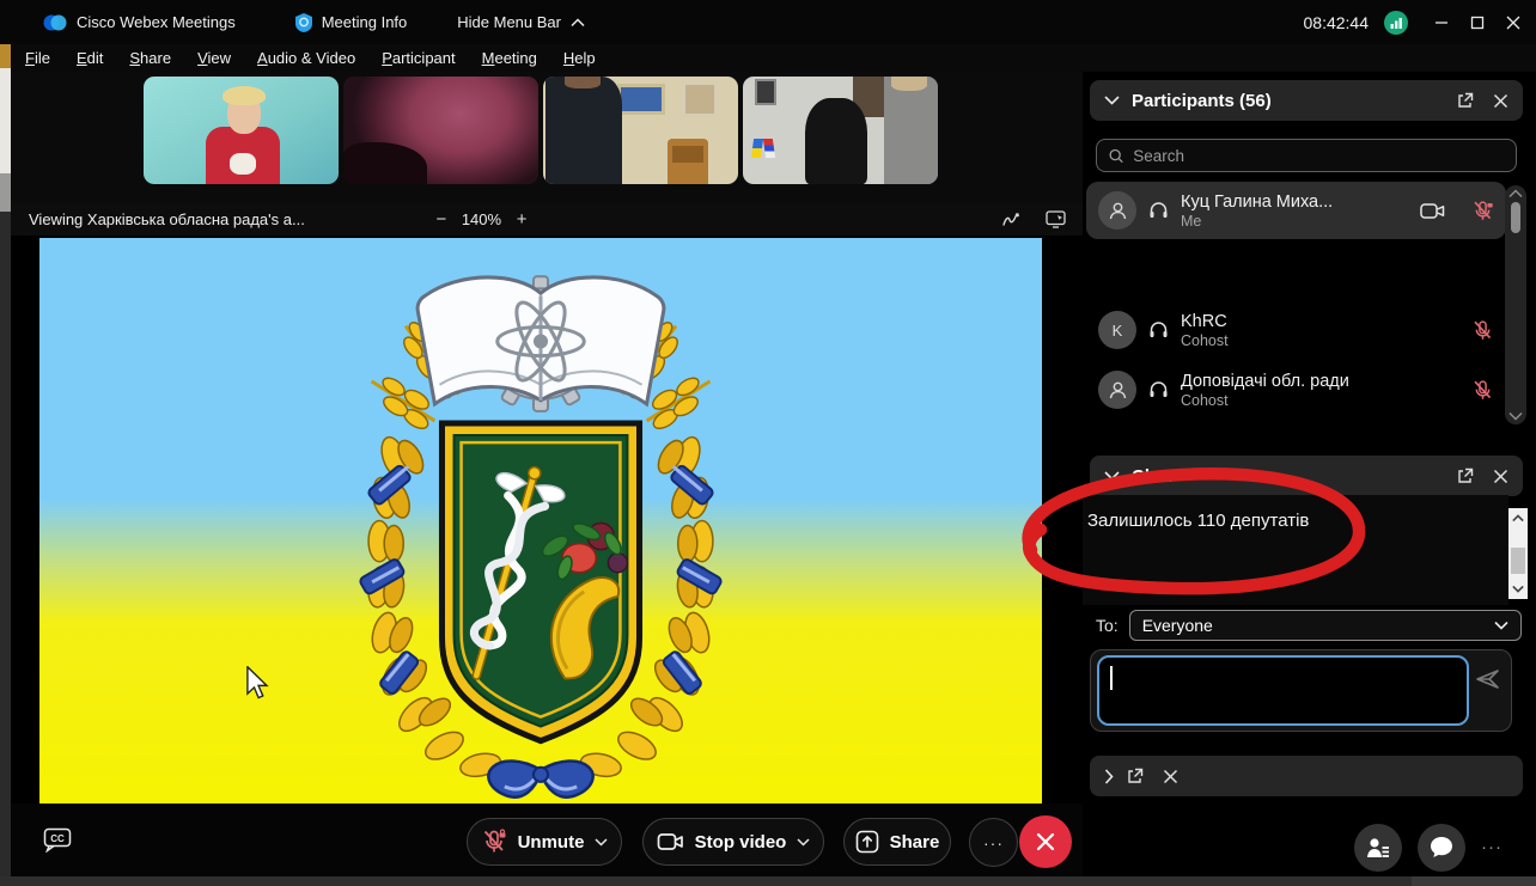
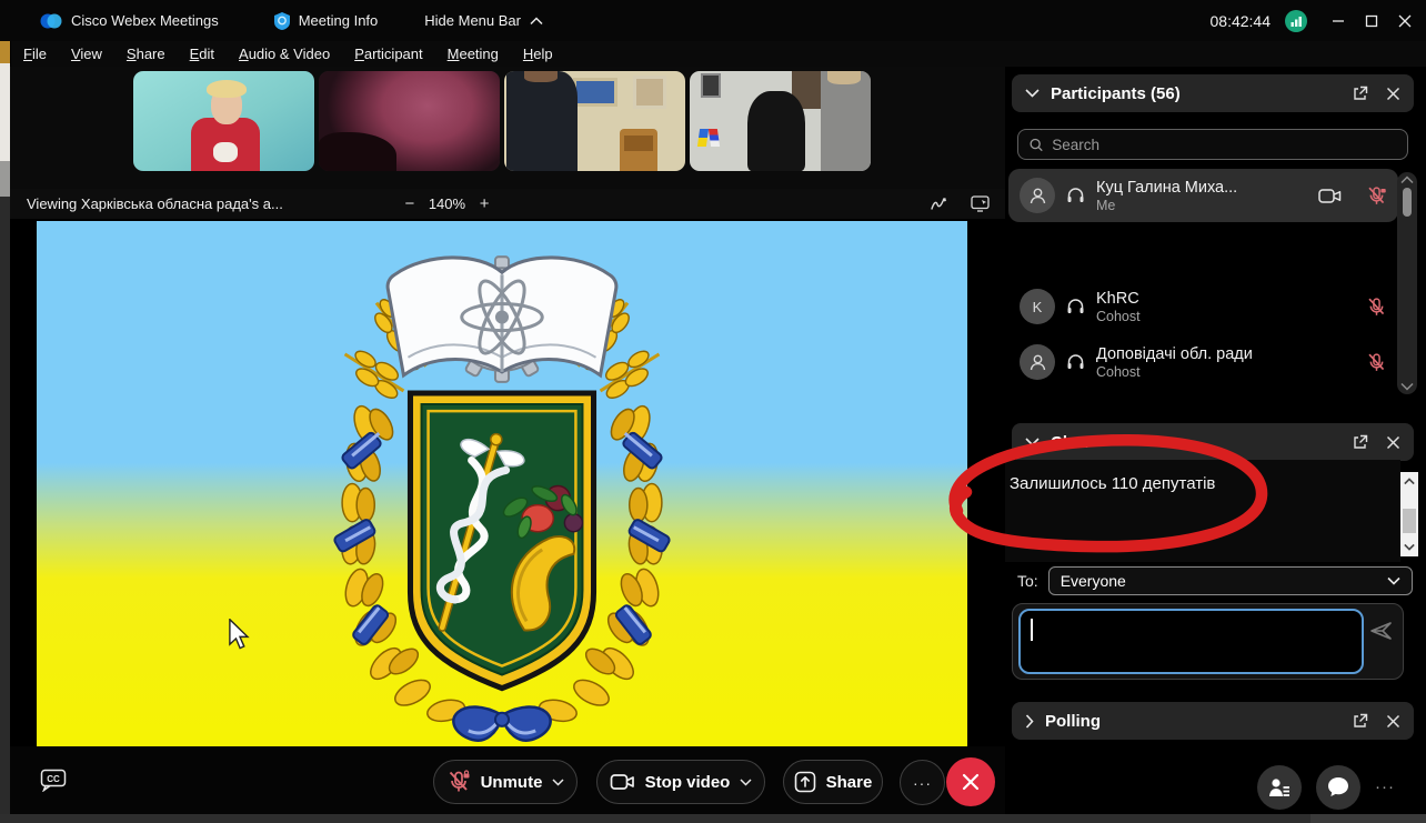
  Cisco Webex Meetings
  Meeting Info
  Hide Menu Bar
  08:42:44
  File
- Edit
+ View
  Share
- View
+ Edit
  Audio & Video
  Participant
  Meeting
  Help
  Viewing Харківська обласна рада's a...
  −
  140%
  +
  CC
  Unmute
  Stop video
  Share
  ···
  Participants (56)
  Search
  Куц Галина Миха...
  Me
  K
  KhRC
  Cohost
  Доповідачі обл. ради
  Cohost
  Залишилось 110 депутатів
  To:
  Everyone
+ Polling
  ···
